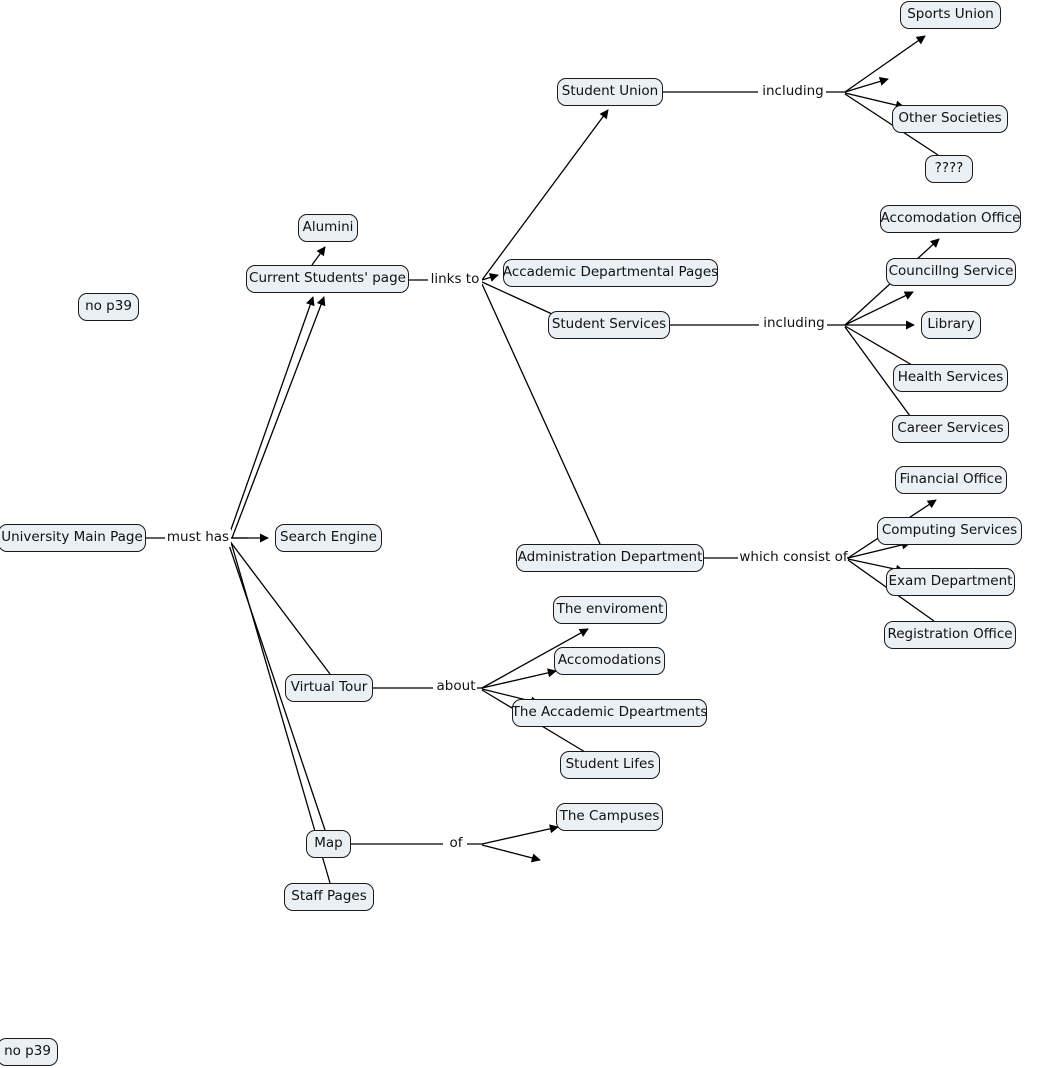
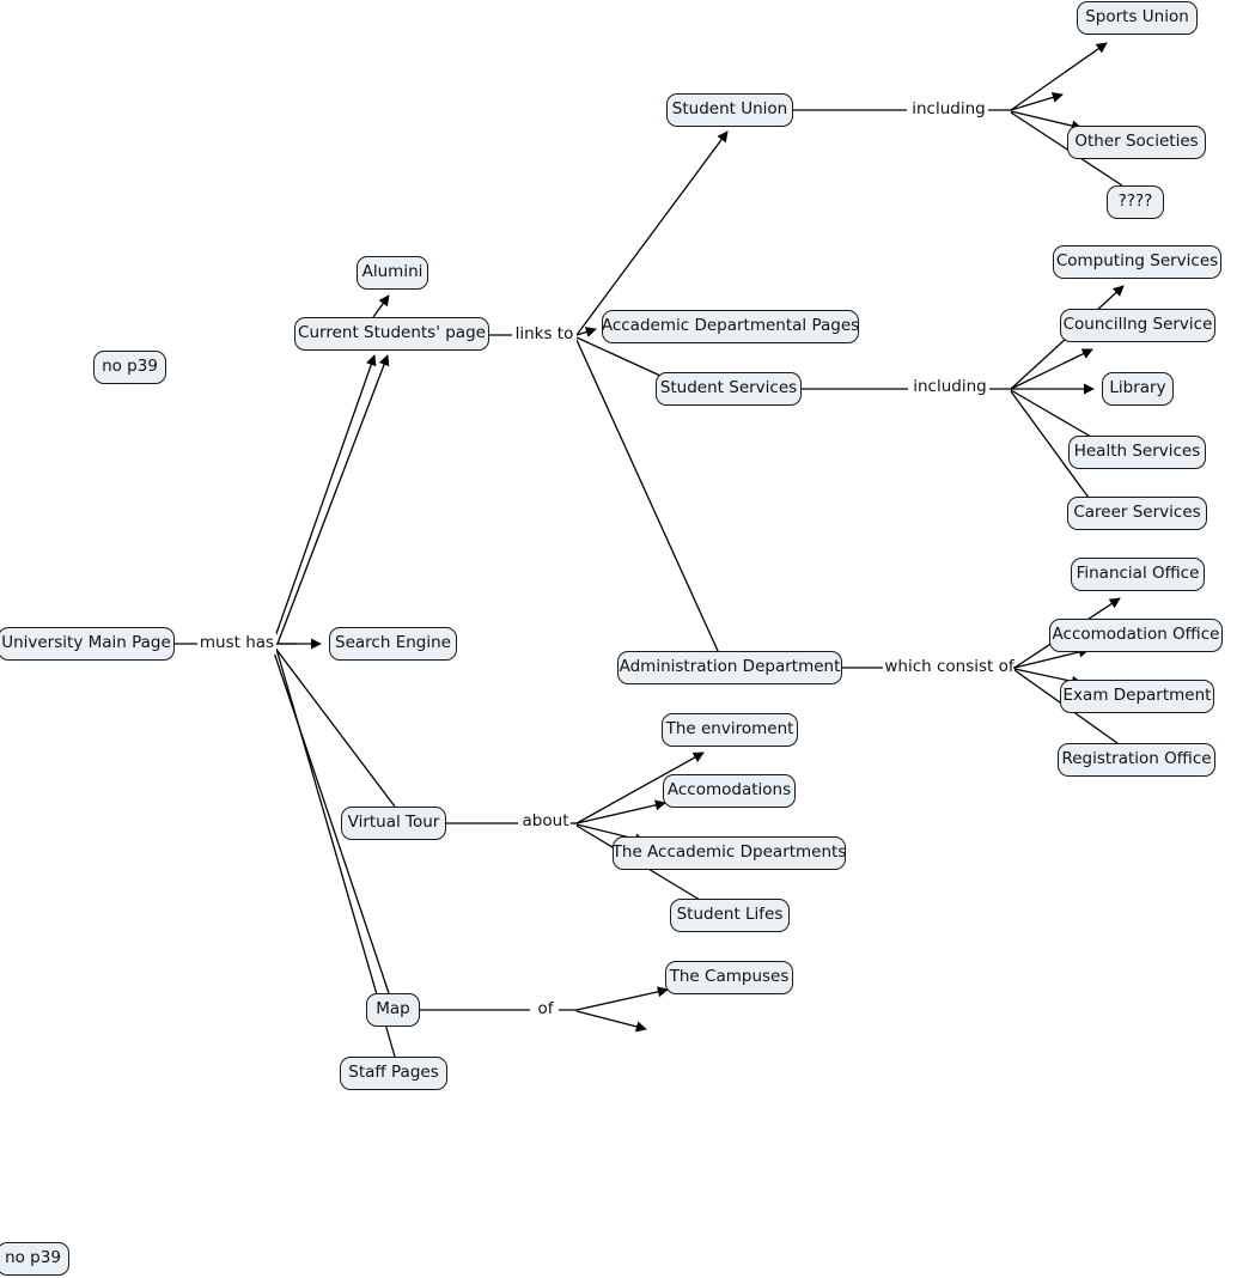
  no p39
  no p39
  University Main Page
  Current Students' page
  Alumini
  Search Engine
  Virtual Tour
  Map
  Staff Pages
  Student Union
  Accademic Departmental Pages
  Student Services
  Administration Department
  Sports Union
  Other Societies
  ????
- Accomodation Office
+ Computing Services
  Councillng Service
  Library
  Health Services
  Career Services
  Financial Office
- Computing Services
+ Accomodation Office
  Exam Department
  Registration Office
  The enviroment
  Accomodations
  The Accademic Dpeartments
  Student Lifes
  The Campuses
  must has
  links to
  including
  including
  which consist of
  about
  of
